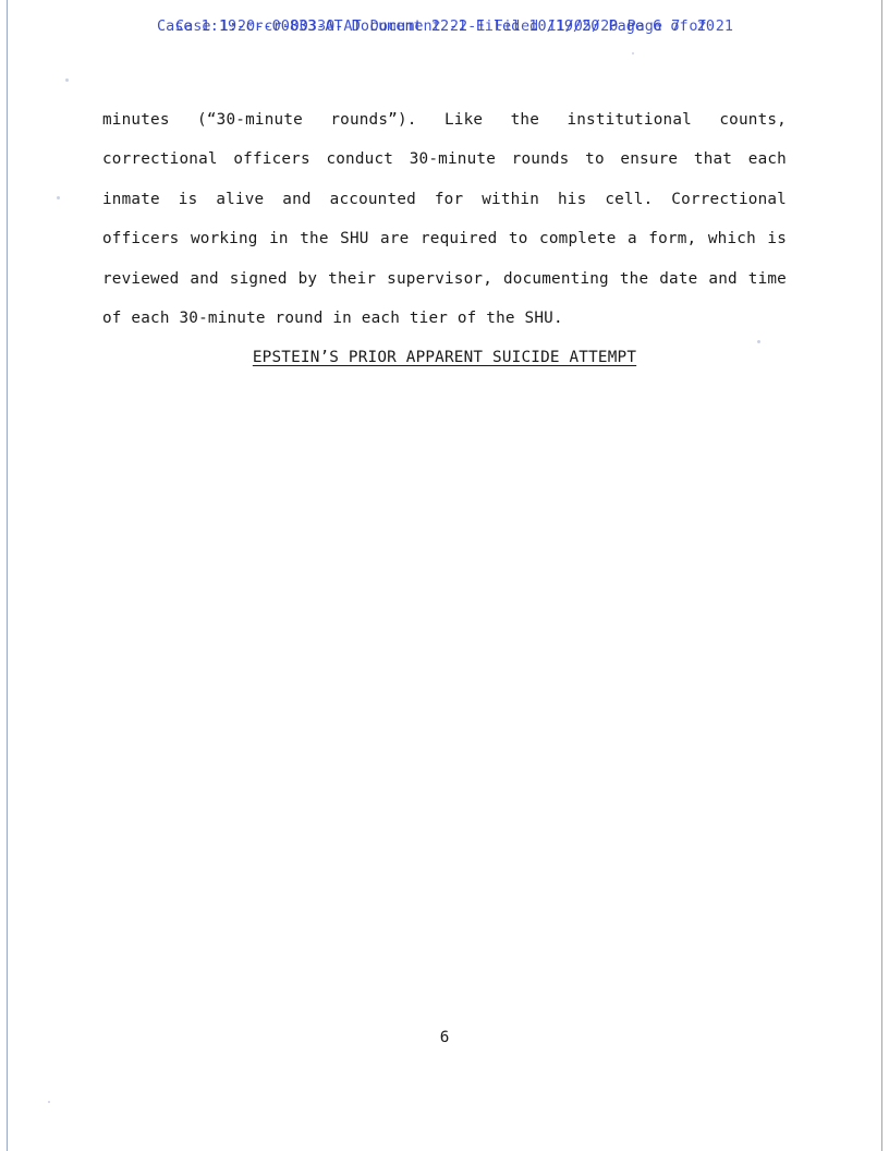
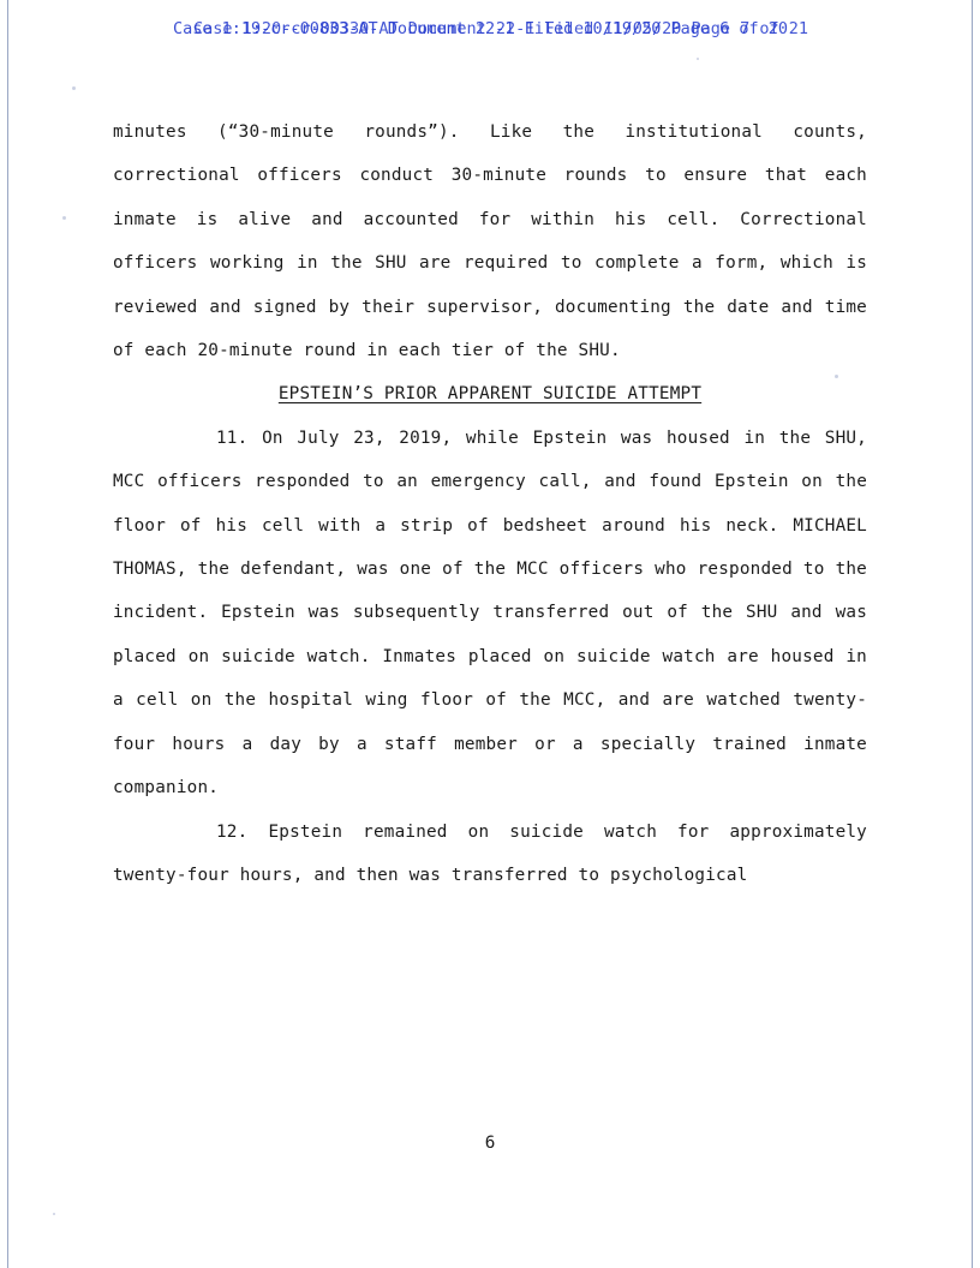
  Case 1:19-cr-00833-AT Document 22-1 Filed 10/19/20 Page 6 of 20
  Case 1:20-cr-00330-AT Document 22-1 Filed 11/05/20 Page 7 of 21
- minutes (“30-minute rounds”). Like the institutional counts, correctional officers conduct 30-minute rounds to ensure that each inmate is alive and accounted for within his cell. Correctional officers working in the SHU are required to complete a form, which is reviewed and signed by their supervisor, documenting the date and time of each 30-minute round in each tier of the SHU.
+ minutes (“30-minute rounds”). Like the institutional counts, correctional officers conduct 30-minute rounds to ensure that each inmate is alive and accounted for within his cell. Correctional officers working in the SHU are required to complete a form, which is reviewed and signed by their supervisor, documenting the date and time of each 20-minute round in each tier of the SHU.
  EPSTEIN’S PRIOR APPARENT SUICIDE ATTEMPT
+ 11. On July 23, 2019, while Epstein was housed in the SHU, MCC officers responded to an emergency call, and found Epstein on the floor of his cell with a strip of bedsheet around his neck. MICHAEL THOMAS, the defendant, was one of the MCC officers who responded to the incident. Epstein was subsequently transferred out of the SHU and was placed on suicide watch. Inmates placed on suicide watch are housed in a cell on the hospital wing floor of the MCC, and are watched twenty-four hours a day by a staff member or a specially trained inmate companion.
+ 12. Epstein remained on suicide watch for approximately twenty-four hours, and then was transferred to psychological
  6
